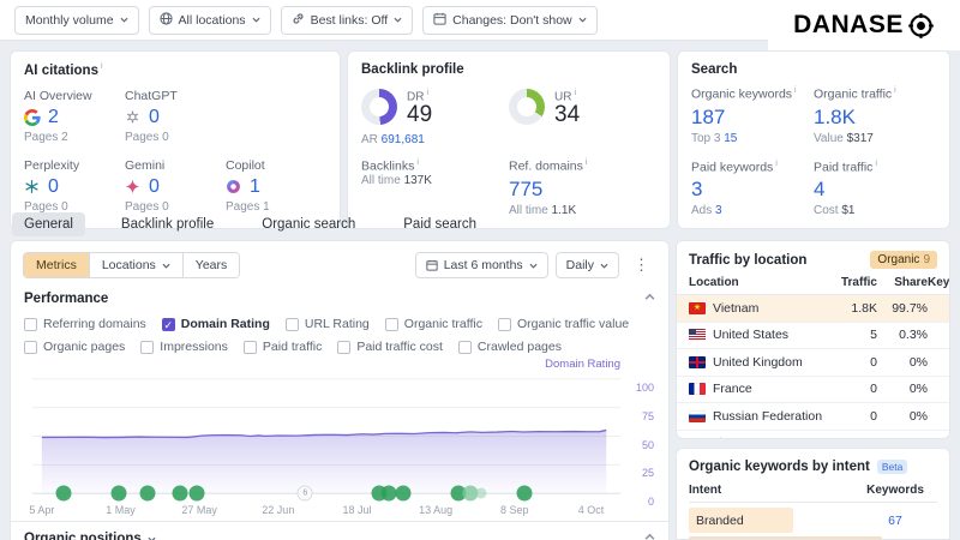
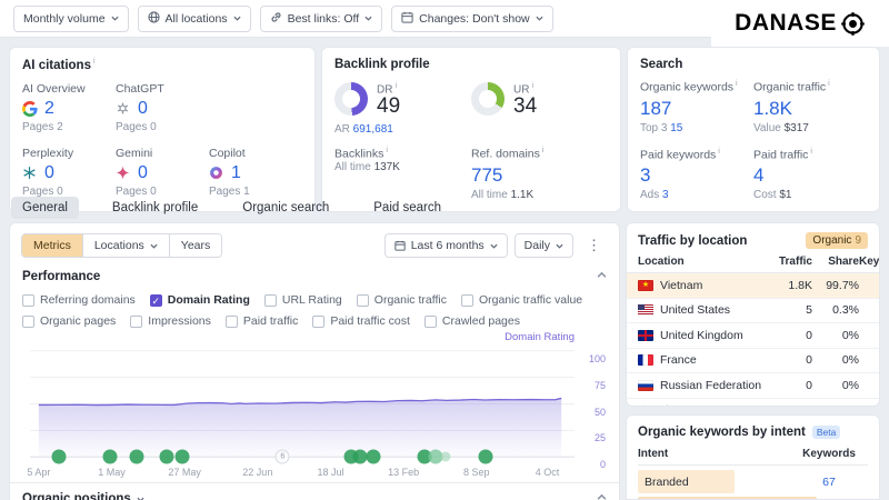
  Monthly volume
  All locations
  Best links: Off
  Changes: Don't show
  DANASE
  AI citations
  AI Overview
  2
  Pages 2
  ChatGPT
  0
  Pages 0
  Perplexity
  0
  Pages 0
  Gemini
  0
  Pages 0
  Copilot
  1
  Pages 1
  Backlink profile
  49
  AR 691,681
  34
  Backlinks
  All time 137K
  Ref. domains
  775
  All time 1.1K
  Search
  Organic keywords
  187
  Top 3 15
  Organic traffic
  1.8K
  Value $317
  Paid keywords
  3
  Ads 3
  Paid traffic
  4
  Cost $1
  General
  Backlink profile
  Organic search
  Paid search
  Metrics
  Locations
  Years
  Last 6 months
  Daily
  ⋮
  Performance
  Referring domains
  ✓
  Domain Rating
  URL Rating
  Organic traffic
  Organic traffic value
  Organic pages
  Impressions
  Paid traffic
  Paid traffic cost
  Crawled pages
  Domain Rating
  100
  75
  50
  25
  0
  5 Apr
  1 May
  27 May
  22 Jun
  18 Jul
- 13 Aug
+ 13 Feb
  8 Sep
  4 Oct
  Organic positions
  Traffic by location
  Organic 9
  Location
  Traffic
  Share
  Vietnam
  1.8K
  99.7%
  United States
  5
  0.3%
  United Kingdom
  0
  0%
  France
  0
  0%
  Russian Federation
  0
  0%
  Organic keywords by intent
  Beta
  Intent
  Keywords
  Branded
  67
